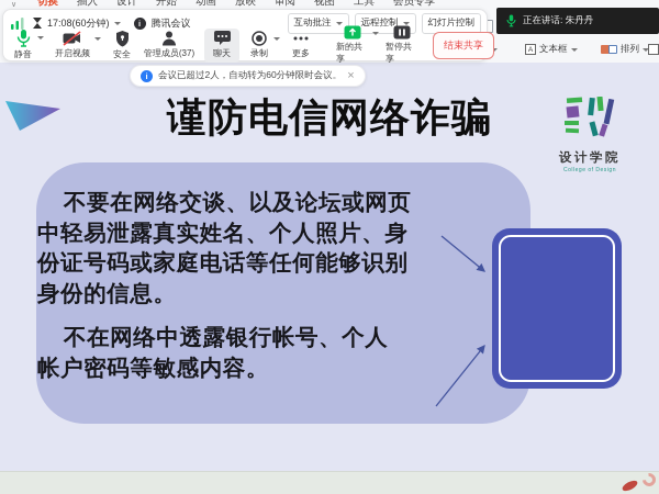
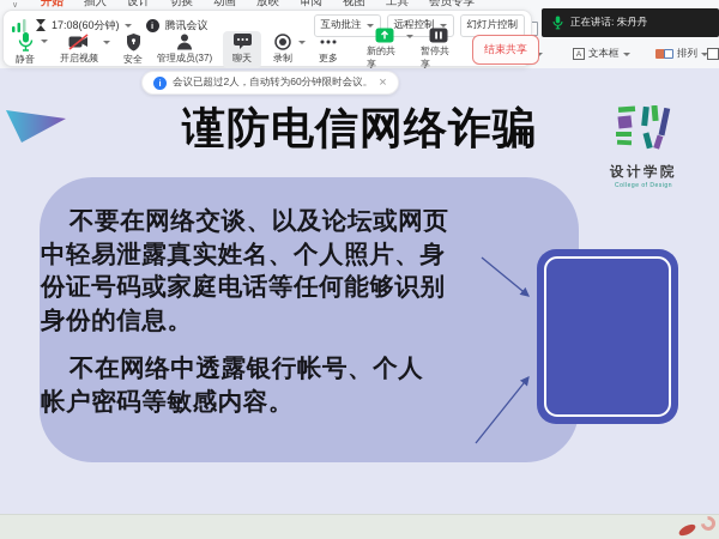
- 切换
+ 开始
  插入
  设计
- 开始
+ 切换
  动画
  放映
  审阅
  视图
  工具
  会员专享
  文本框
  排列
  17:08(60分钟)
  i
  腾讯会议
  互动批注
  远程控制
  幻灯片控制
  静音
  开启视频
  安全
  管理成员(37)
  聊天
  录制
  更多
  新的共享
  暂停共享
  结束共享
  正在讲话: 朱丹丹
  i
  会议已超过2人，自动转为60分钟限时会议。
  ×
  谨防电信网络诈骗
  设计学院
  不要在网络交谈、以及论坛或网页
  中轻易泄露真实姓名、个人照片、身
  份证号码或家庭电话等任何能够识别
  身份的信息。
  不在网络中透露银行帐号、个人
  帐户密码等敏感内容。
